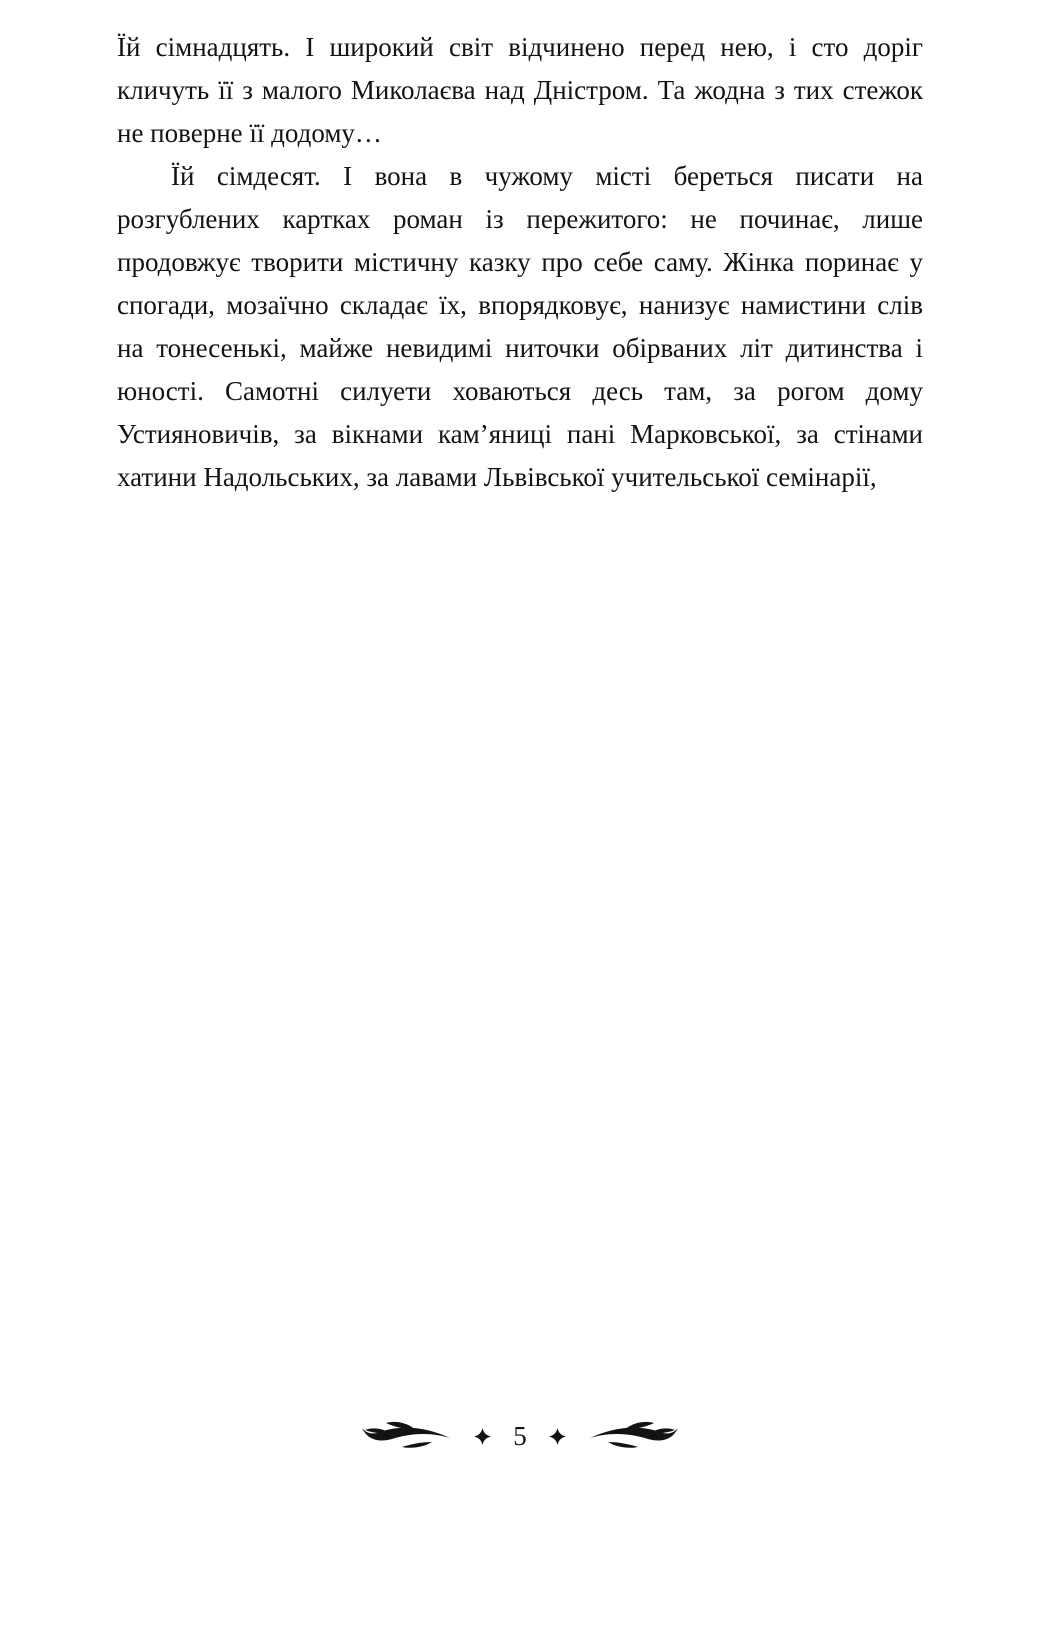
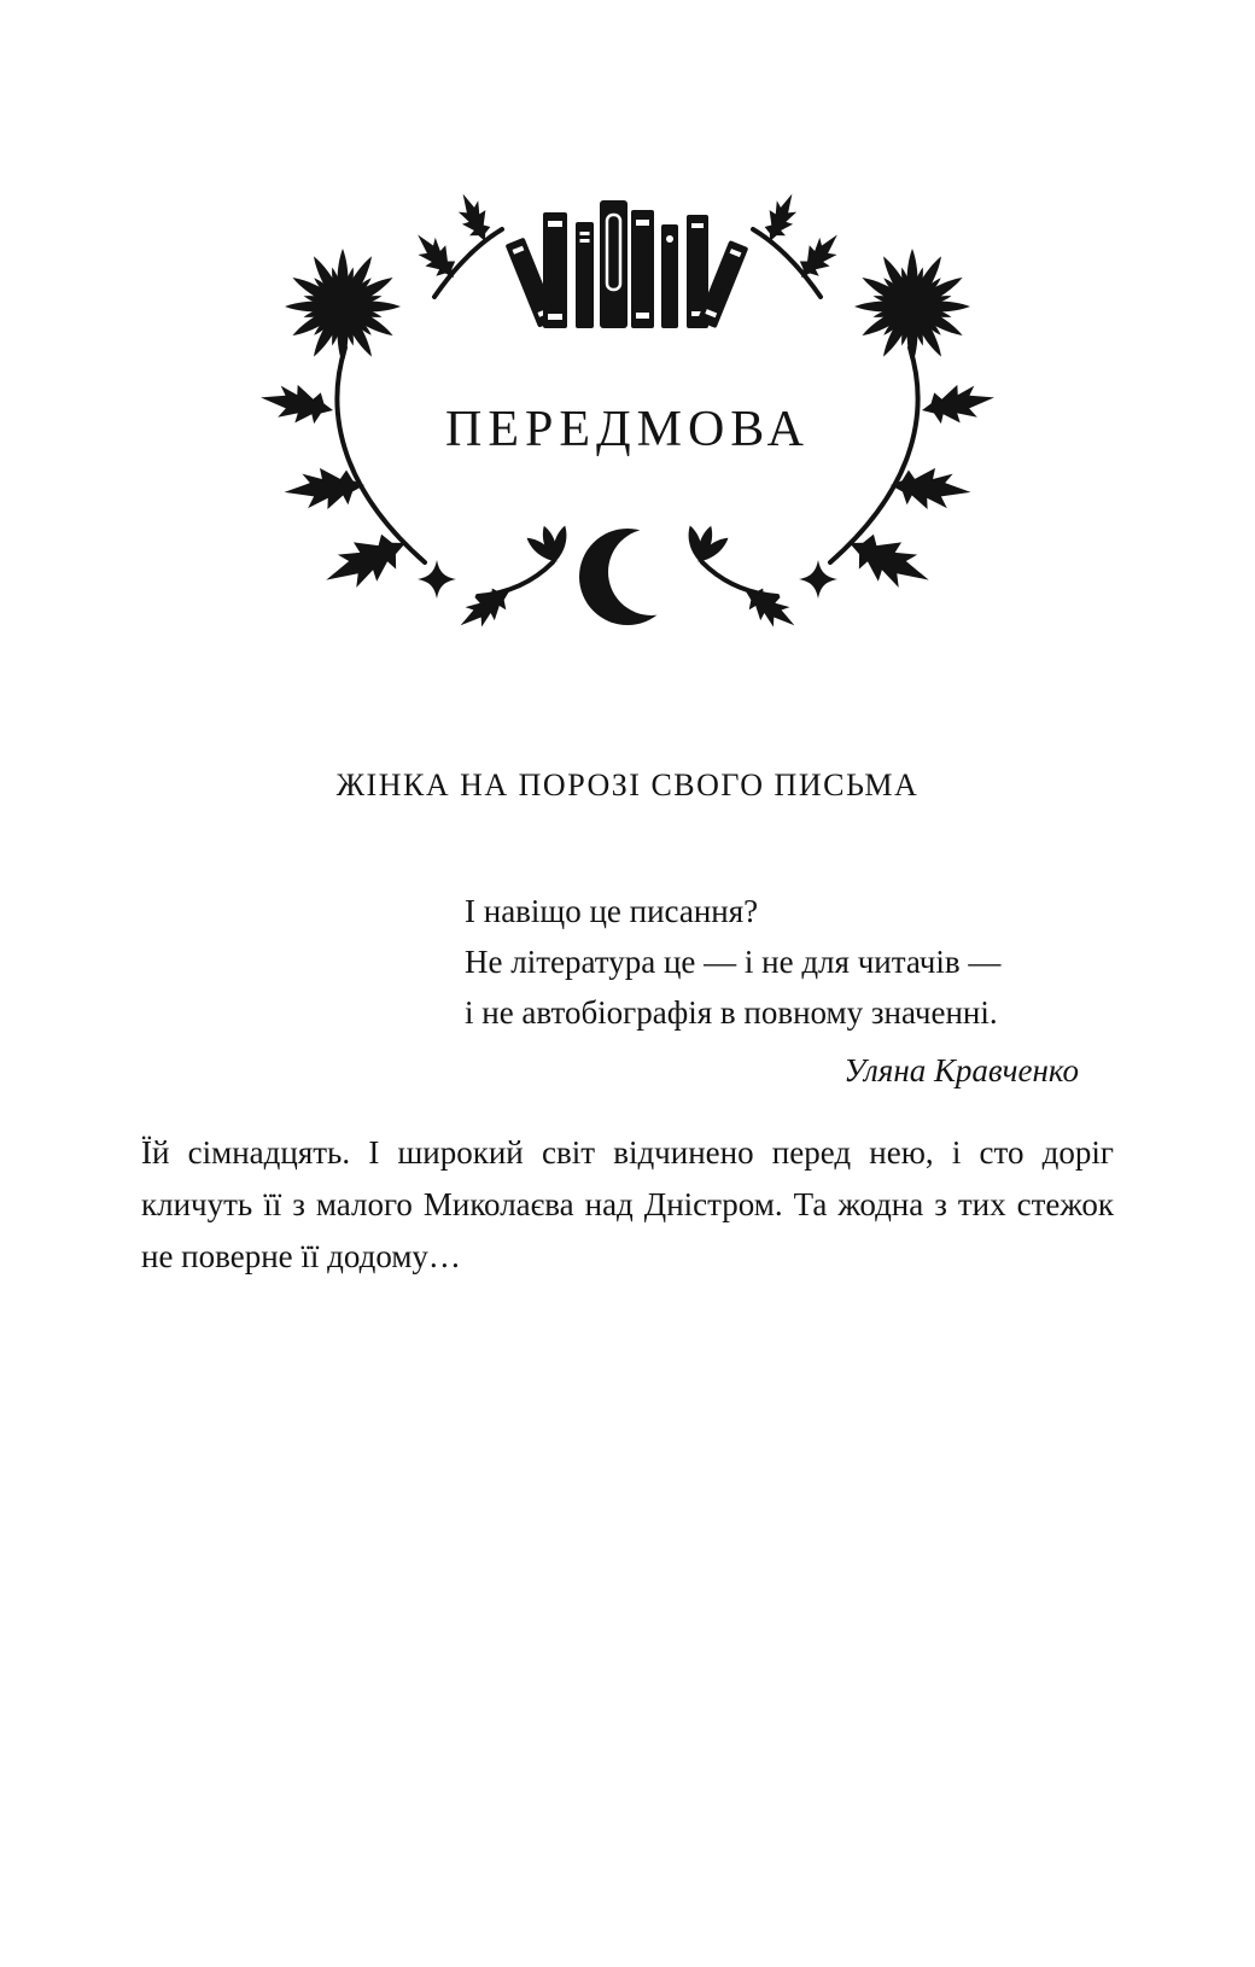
+ ПЕРЕДМОВА
+ ЖІНКА НА ПОРОЗІ СВОГО ПИСЬМА
+ І навіщо це писання?
+ Не література це — і не для читачів —
+ і не автобіографія в повному значенні.
+ Уляна Кравченко
  Їй сімнадцять. І широкий світ відчинено перед нею, і сто доріг кличуть її з малого Миколаєва над Дністром. Та жодна з тих стежок не поверне її додому…
- Їй сімдесят. І вона в чужому місті береться писати на розгублених картках роман із пережитого: не починає, лише продовжує творити містичну казку про себе саму. Жінка поринає у спогади, мозаїчно складає їх, впорядковує, нанизує намистини слів на тонесенькі, майже невидимі ниточки обірваних літ дитинства і юності. Самотні силуети ховаються десь там, за рогом дому Устияновичів, за вікнами кам’яниці пані Марковської, за стінами хатини Надольських, за лавами Львівської учительської семінарії,
- 5
